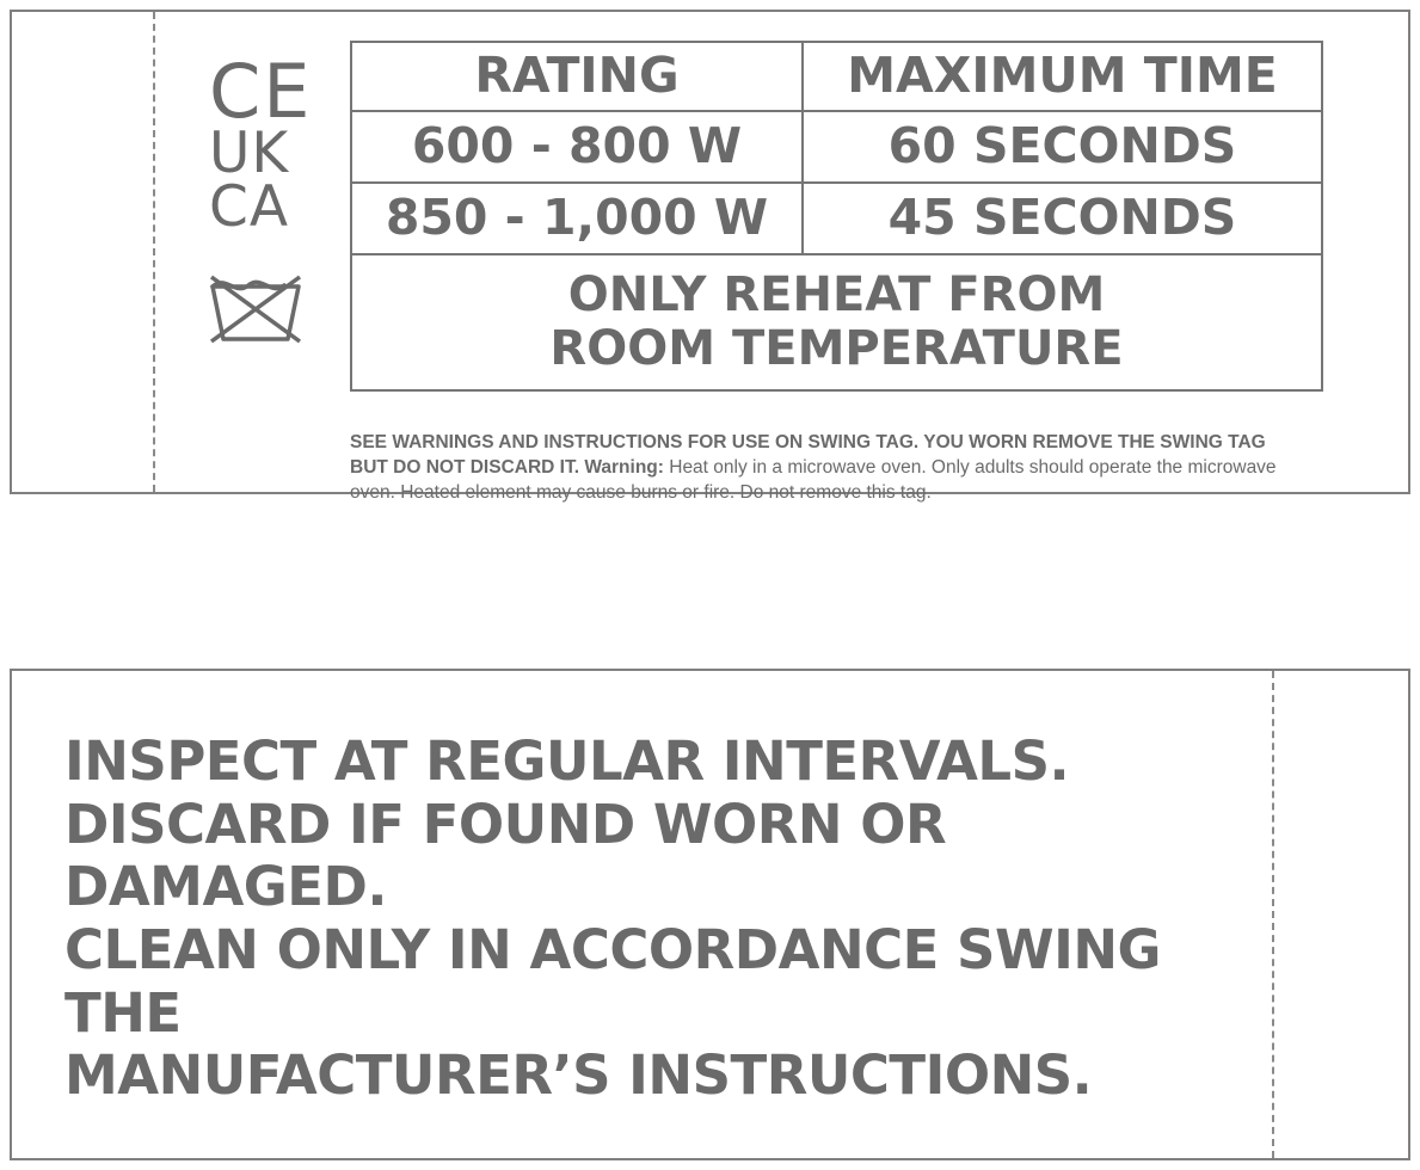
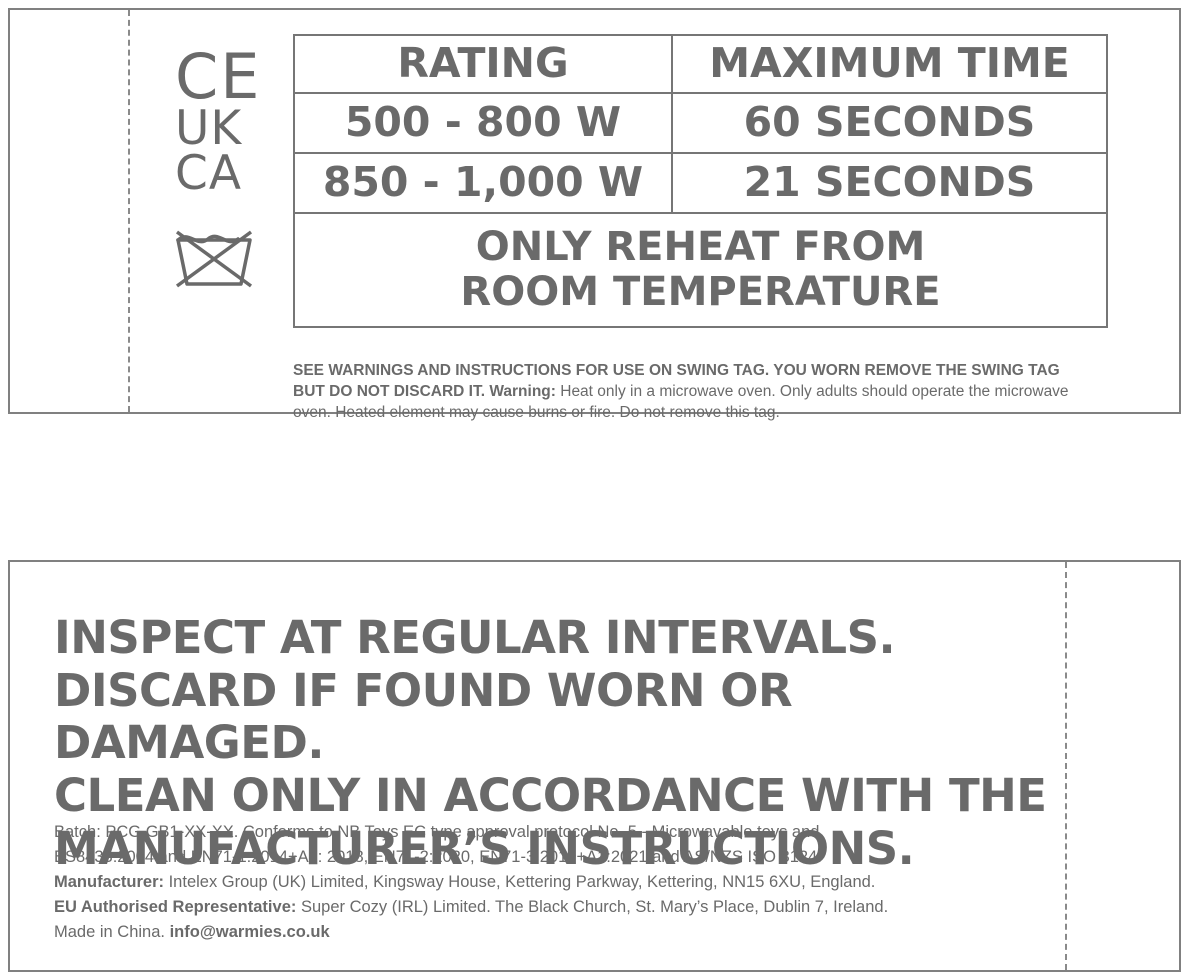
  CE
  UK
  CA
  RATING	MAXIMUM TIME
- 600 - 800 W	60 SECONDS
+ 500 - 800 W	60 SECONDS
- 850 - 1,000 W	45 SECONDS
+ 850 - 1,000 W	21 SECONDS
  ONLY REHEAT FROM ROOM TEMPERATURE
  SEE WARNINGS AND INSTRUCTIONS FOR USE ON SWING TAG. YOU WORN REMOVE THE SWING TAG BUT DO NOT DISCARD IT. Warning: Heat only in a microwave oven. Only adults should operate the microwave oven. Heated element may cause burns or fire. Do not remove this tag.
  INSPECT AT REGULAR INTERVALS.
  DISCARD IF FOUND WORN OR DAMAGED.
- CLEAN ONLY IN ACCORDANCE SWING THE
+ CLEAN ONLY IN ACCORDANCE WITH THE
  MANUFACTURER’S INSTRUCTIONS.
+ Batch: PCG GB1-XX-XX. Conforms to NB Toys EC type approval protocol No. 5 - Microwavable toys and
+ BS8433:2004 and EN71-1:2014+A1: 2018, EN71-2:2020, EN71-3:2019+A1:2021 and AS/NZS ISO 8124.
+ Manufacturer: Intelex Group (UK) Limited, Kingsway House, Kettering Parkway, Kettering, NN15 6XU, England.
+ EU Authorised Representative: Super Cozy (IRL) Limited. The Black Church, St. Mary’s Place, Dublin 7, Ireland.
+ Made in China. info@warmies.co.uk
